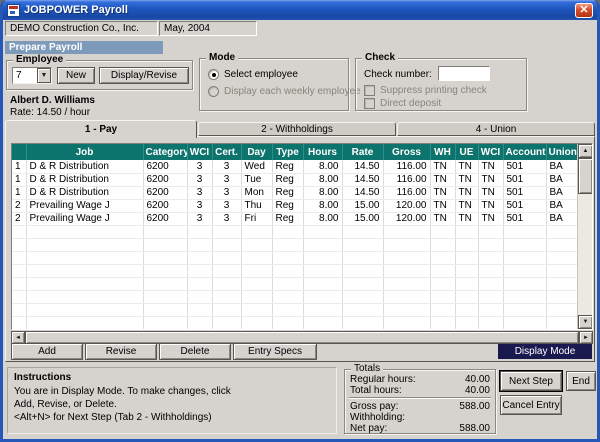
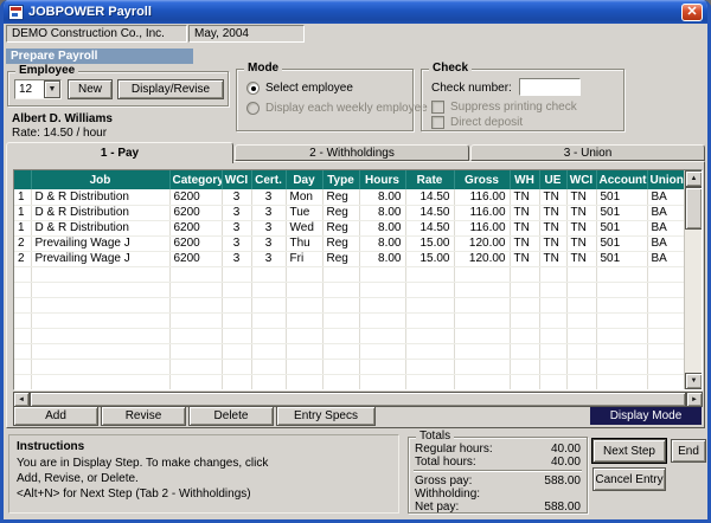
  JOBPOWER Payroll
  ✕
  DEMO Construction Co., Inc.
  May, 2004
  Prepare Payroll
  Employee
- 7
+ 12
  New
  Display/Revise
  Albert D. Williams
  Rate: 14.50 / hour
  Mode
  Select employee
  Display each weekly employee
  Check
  Check number:
  Suppress printing check
  Direct deposit
  1 - Pay
  2 - Withholdings
- 4 - Union
+ 3 - Union
  	Job	Category	WCI	Cert.	Day	Type	Hours	Rate	Gross	WH	UE	WCI	Account	Union
- 1	D & R Distribution	6200	3	3	Wed	Reg	8.00	14.50	116.00	TN	TN	TN	501	BA
+ 1	D & R Distribution	6200	3	3	Mon	Reg	8.00	14.50	116.00	TN	TN	TN	501	BA
  1	D & R Distribution	6200	3	3	Tue	Reg	8.00	14.50	116.00	TN	TN	TN	501	BA
- 1	D & R Distribution	6200	3	3	Mon	Reg	8.00	14.50	116.00	TN	TN	TN	501	BA
+ 1	D & R Distribution	6200	3	3	Wed	Reg	8.00	14.50	116.00	TN	TN	TN	501	BA
  2	Prevailing Wage J	6200	3	3	Thu	Reg	8.00	15.00	120.00	TN	TN	TN	501	BA
  2	Prevailing Wage J	6200	3	3	Fri	Reg	8.00	15.00	120.00	TN	TN	TN	501	BA
  Add
  Revise
  Delete
  Entry Specs
  Display Mode
  Instructions
- You are in Display Mode. To make changes, click
+ You are in Display Step. To make changes, click
  Add, Revise, or Delete.
  <Alt+N> for Next Step (Tab 2 - Withholdings)
  Totals
  Regular hours:
  40.00
  Total hours:
  40.00
  Gross pay:
  588.00
  Withholding:
  Net pay:
  588.00
  Next Step
  End
  Cancel Entry
